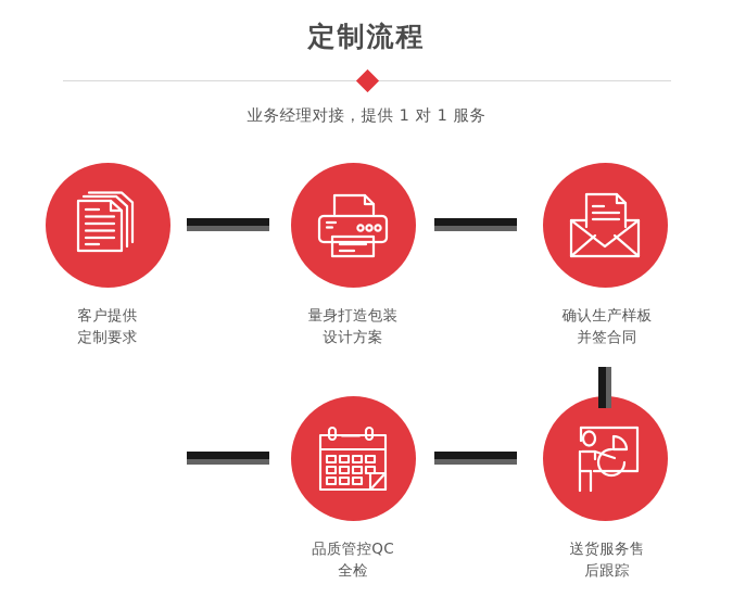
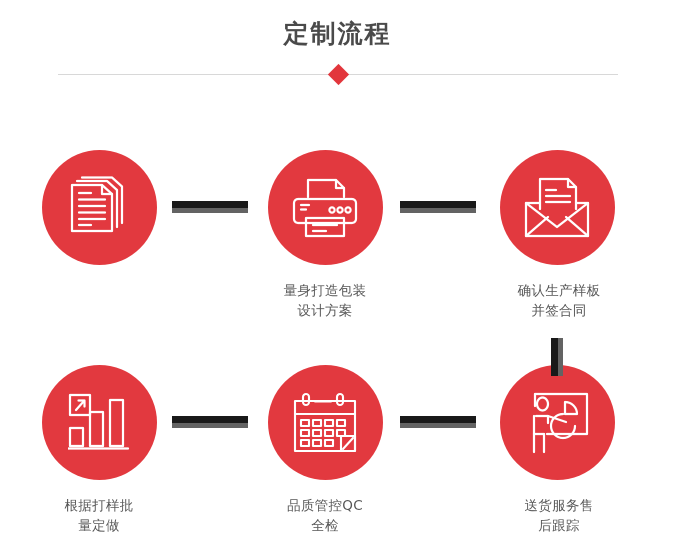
  定制流程
- 业务经理对接，提供 1 对 1 服务
- 客户提供
- 定制要求
  量身打造包装
  设计方案
  确认生产样板
  并签合同
+ 根据打样批
+ 量定做
  品质管控QC
  全检
  送货服务售
  后跟踪
